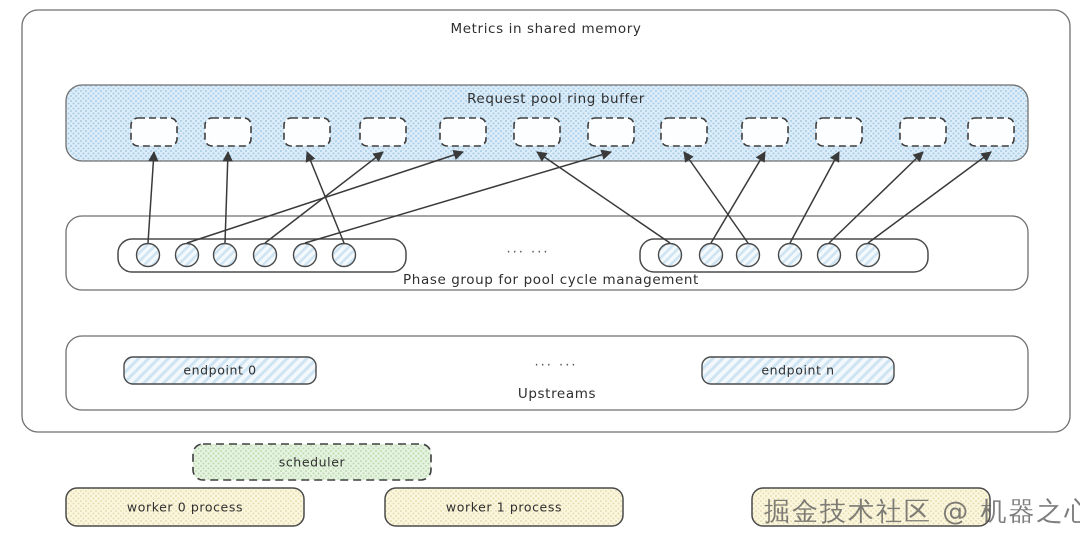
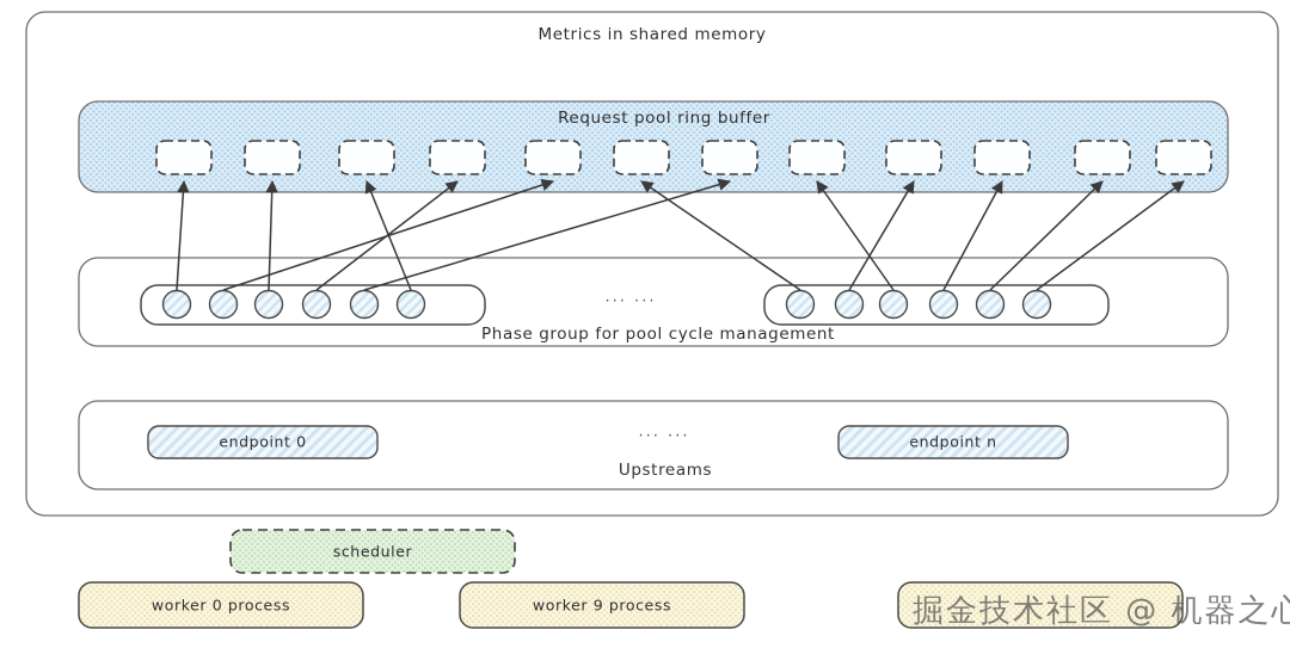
  Metrics in shared memory
  Request pool ring buffer
  ... ...
  Phase group for pool cycle management
  ... ...
  Upstreams
  endpoint 0
  endpoint n
  scheduler
  worker 0 process
- worker 1 process
+ worker 9 process
  掘金技术社区 @ 机器之心
